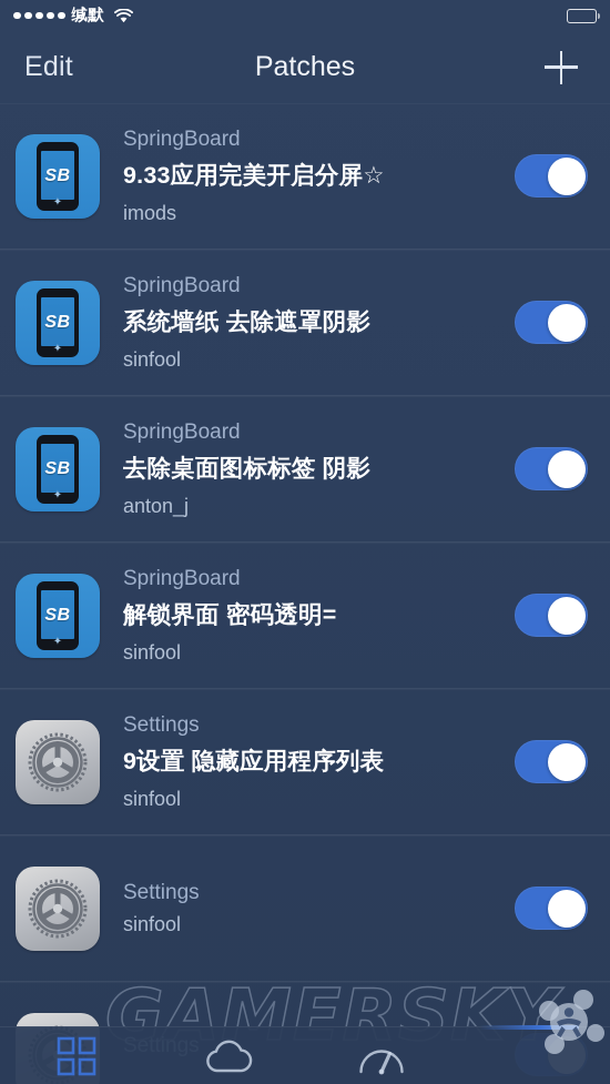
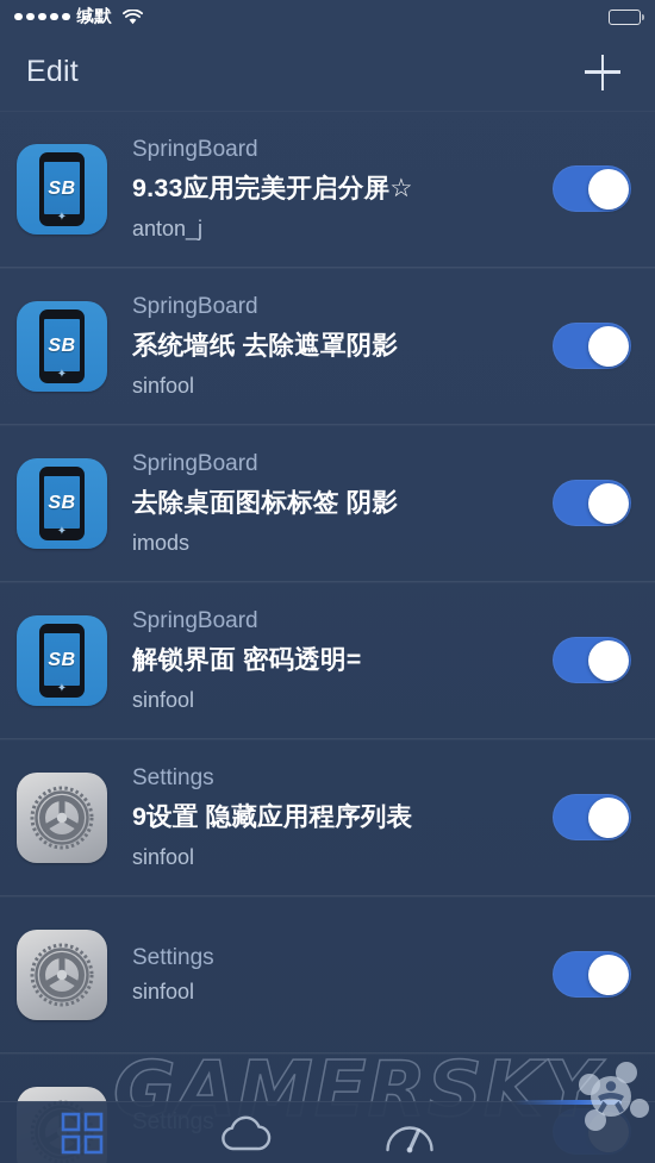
  缄默
  Edit
- Patches
  SB
  ✦
  SpringBoard
  9.33应用完美开启分屏☆
- imods
+ anton_j
  SB
  ✦
  SpringBoard
  系统墙纸 去除遮罩阴影
  sinfool
  SB
  ✦
  SpringBoard
  去除桌面图标标签 阴影
- anton_j
+ imods
  SB
  ✦
  SpringBoard
  解锁界面 密码透明=
  sinfool
  Settings
  9设置 隐藏应用程序列表
  sinfool
  Settings
  sinfool
  GAMERSKY
